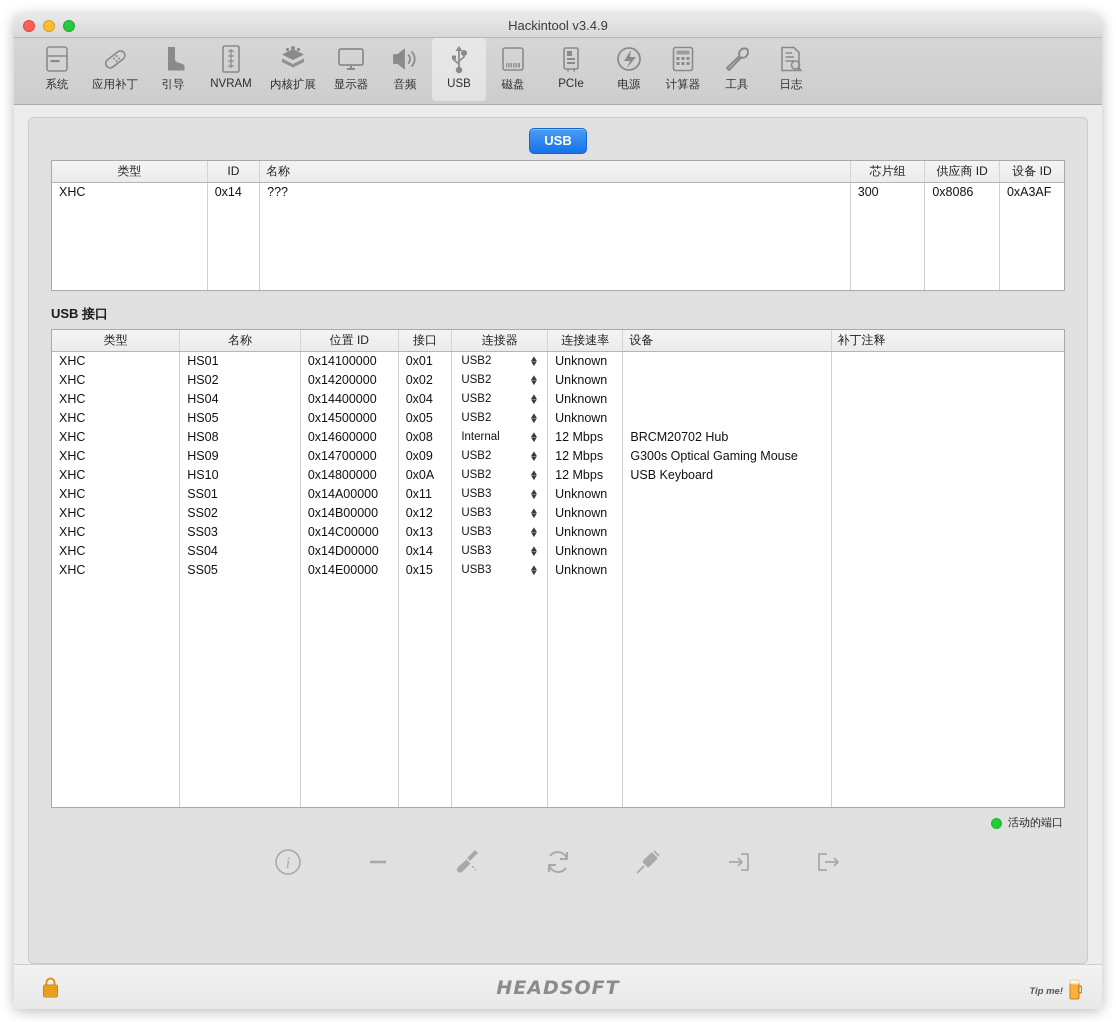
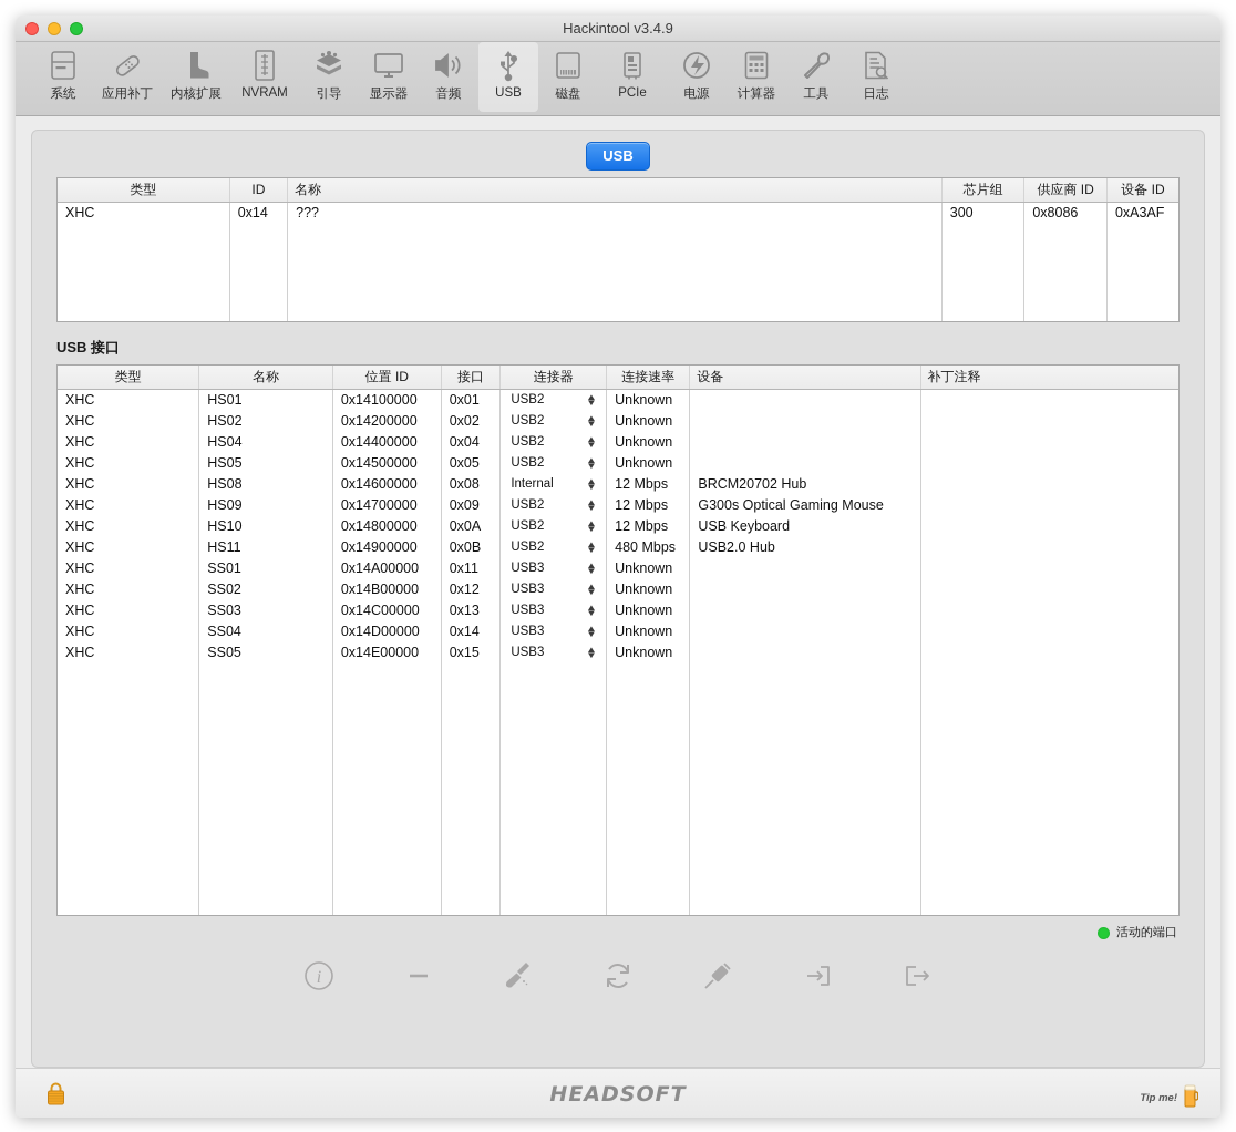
  Hackintool v3.4.9
  系统
  应用补丁
- 引导
+ 内核扩展
  NVRAM
- 内核扩展
+ 引导
  显示器
  音频
  USB
  磁盘
  PCIe
  电源
  计算器
  工具
  日志
  USB
  类型	ID	名称	芯片组	供应商 ID	设备 ID
  XHC	0x14	???	300	0x8086	0xA3AF
  USB 接口
  类型	名称	位置 ID	接口	连接器	连接速率	设备	补丁注释
  XHC	HS01	0x14100000	0x01	USB2 ▲▼	Unknown
  XHC	HS02	0x14200000	0x02	USB2 ▲▼	Unknown
  XHC	HS04	0x14400000	0x04	USB2 ▲▼	Unknown
  XHC	HS05	0x14500000	0x05	USB2 ▲▼	Unknown
  XHC	HS08	0x14600000	0x08	Internal ▲▼	12 Mbps	BRCM20702 Hub
  XHC	HS09	0x14700000	0x09	USB2 ▲▼	12 Mbps	G300s Optical Gaming Mouse
  XHC	HS10	0x14800000	0x0A	USB2 ▲▼	12 Mbps	USB Keyboard
+ XHC	HS11	0x14900000	0x0B	USB2 ▲▼	480 Mbps	USB2.0 Hub
  XHC	SS01	0x14A00000	0x11	USB3 ▲▼	Unknown
  XHC	SS02	0x14B00000	0x12	USB3 ▲▼	Unknown
  XHC	SS03	0x14C00000	0x13	USB3 ▲▼	Unknown
  XHC	SS04	0x14D00000	0x14	USB3 ▲▼	Unknown
  XHC	SS05	0x14E00000	0x15	USB3 ▲▼	Unknown
  活动的端口
  i
  HEADSOFT
  Tip me!
